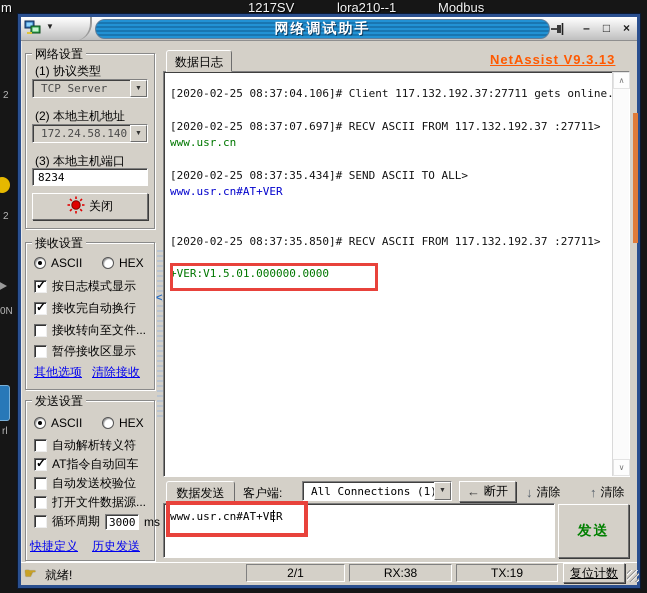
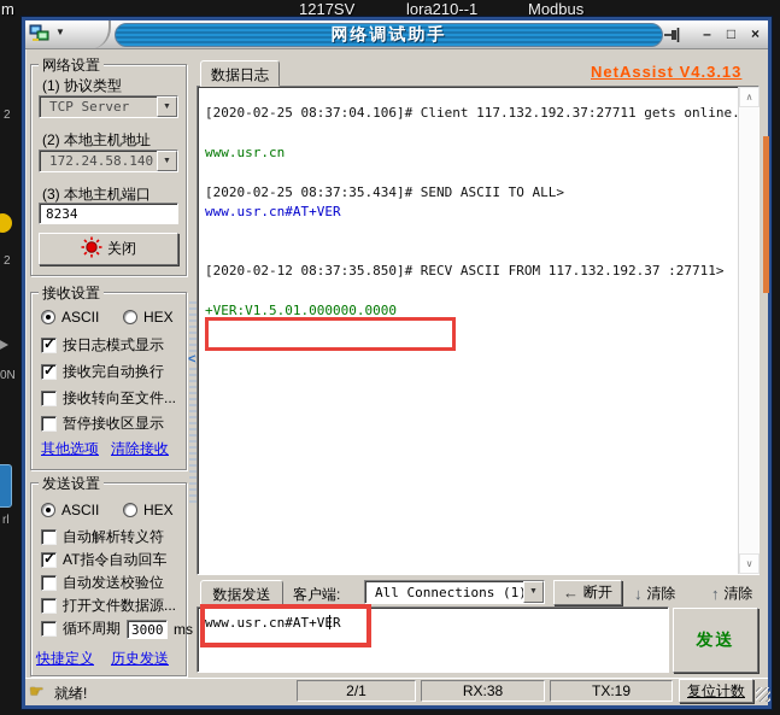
  m
  1217SV
  lora210--1
  Modbus
  2
  2
  0N
  rl
  ▼
  网络调试助手
  –
  □
  ×
  网络设置
  (1) 协议类型
  TCP Server
  (2) 本地主机地址
  172.24.58.140
  (3) 本地主机端口
  8234
  关闭
  接收设置
  ASCII
  HEX
  ✓
  按日志模式显示
  ✓
  接收完自动换行
  接收转向至文件...
  暂停接收区显示
  其他选项
  清除接收
  发送设置
  ASCII
  HEX
  自动解析转义符
  ✓
  AT指令自动回车
  自动发送校验位
  打开文件数据源...
  循环周期
  3000
  ms
  快捷定义
  历史发送
  <
  数据日志
- NetAssist V9.3.13
+ NetAssist V4.3.13
  [2020-02-25 08:37:04.106]# Client 117.132.192.37:27711 gets online.
- [2020-02-25 08:37:07.697]# RECV ASCII FROM 117.132.192.37 :27711>
  www.usr.cn
  [2020-02-25 08:37:35.434]# SEND ASCII TO ALL>
  www.usr.cn#AT+VER
- [2020-02-25 08:37:35.850]# RECV ASCII FROM 117.132.192.37 :27711>
+ [2020-02-12 08:37:35.850]# RECV ASCII FROM 117.132.192.37 :27711>
  +VER:V1.5.01.000000.0000
  ∧
  ∨
  数据发送
  客户端:
  All Connections (1
  ←
  断开
  ↓
  清除
  ↑
  清除
  www.usr.cn#AT+VR
  发送
  ☛
  就绪!
  2/1
  RX:38
  TX:19
  复位计数
